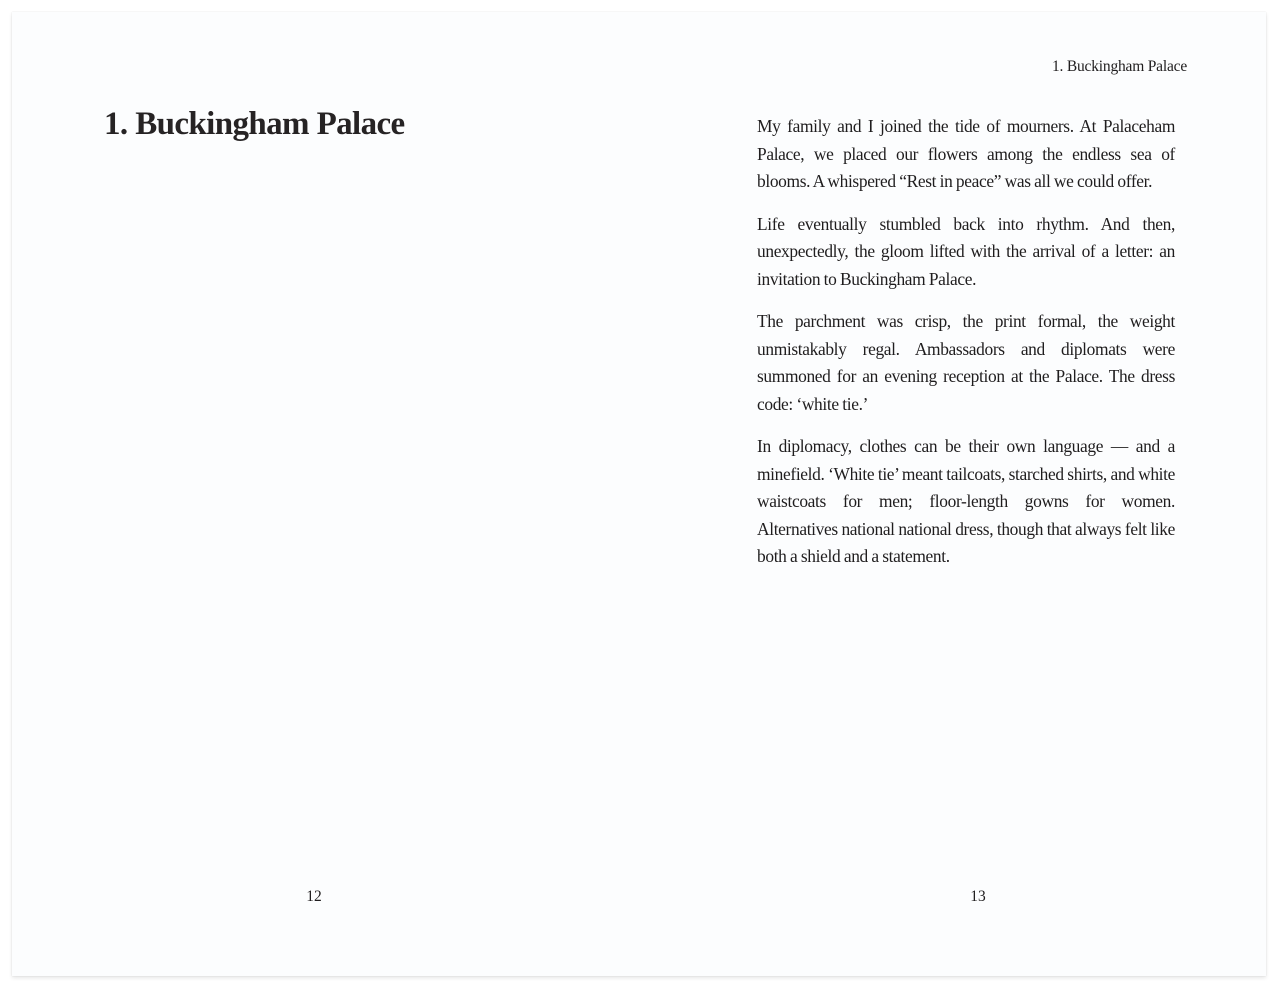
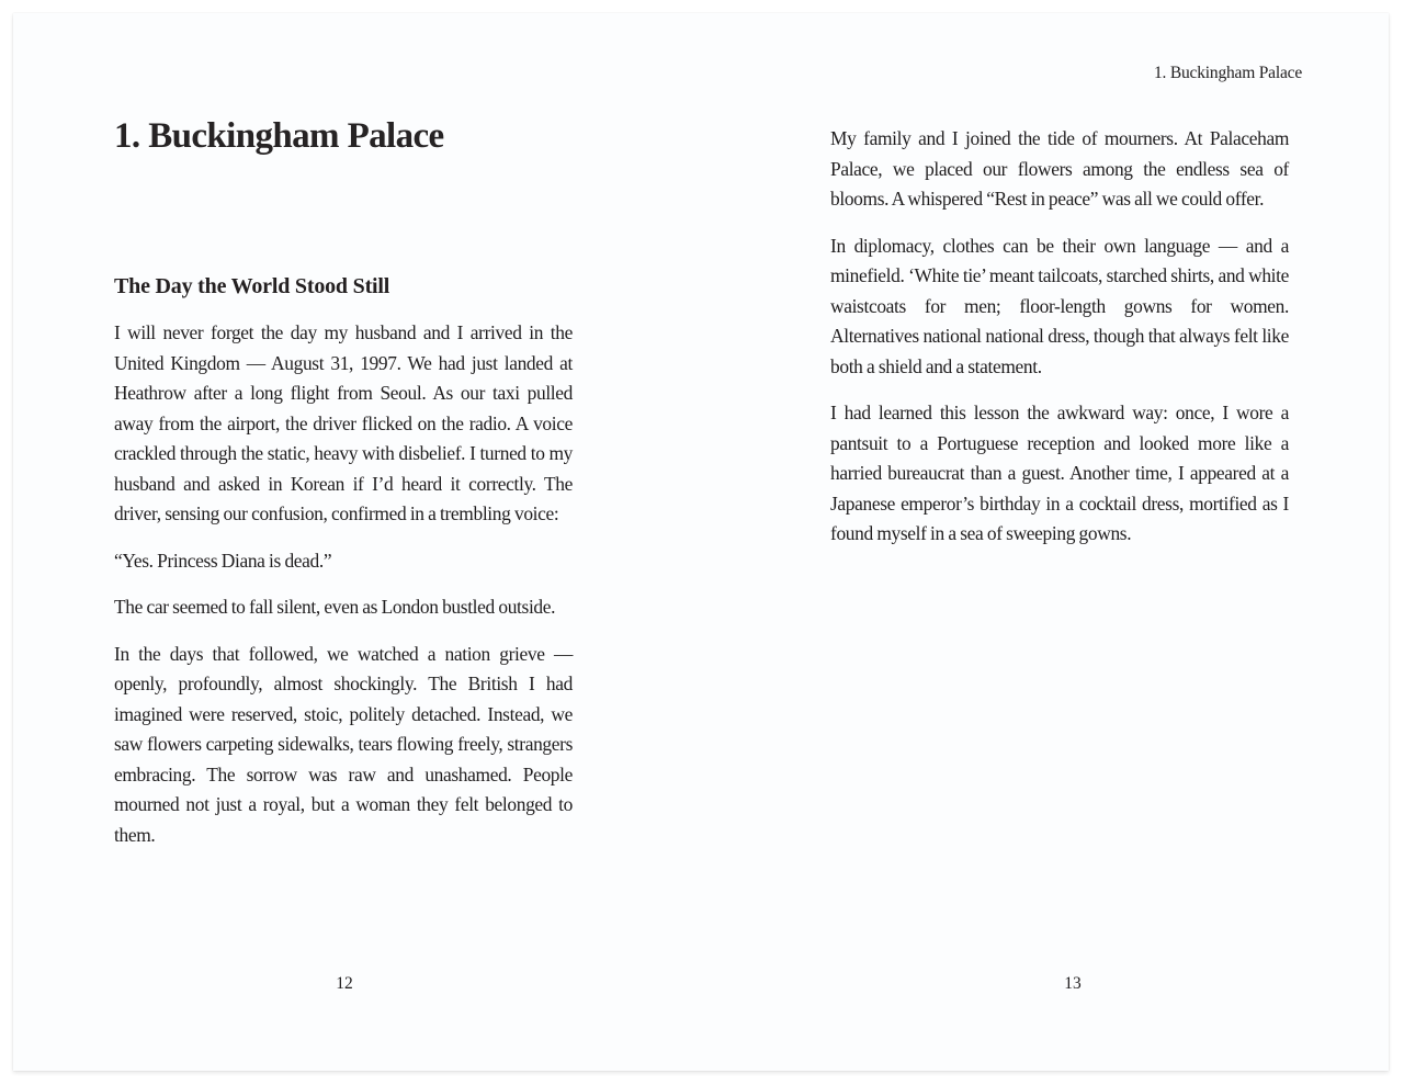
  1. Buckingham Palace
+ The Day the World Stood Still
+ I will never forget the day my husband and I arrived in the United Kingdom — August 31, 1997. We had just landed at Heathrow after a long flight from Seoul. As our taxi pulled away from the airport, the driver flicked on the ra­dio. A voice crackled through the static, heavy with disbe­lief. I turned to my husband and asked in Korean if I’d heard it correctly. The driver, sensing our confusion, con­firmed in a trembling voice:
+ “Yes. Princess Diana is dead.”
+ The car seemed to fall silent, even as London bustled out­side.
+ In the days that followed, we watched a nation grieve — openly, profoundly, almost shockingly. The British I had imagined were reserved, stoic, politely detached. Instead, we saw flowers carpeting sidewalks, tears flowing freely, strangers embracing. The sorrow was raw and unashamed. People mourned not just a royal, but a woman they felt belonged to them.
  12
  1. Buckingham Palace
  My family and I joined the tide of mourners. At Palace­ham Palace, we placed our flowers among the endless sea of blooms. A whispered “Rest in peace” was all we could offer.
- Life eventually stumbled back into rhythm. And then, unexpectedly, the gloom lifted with the arrival of a letter: an invitation to Buckingham Palace.
- The parchment was crisp, the print formal, the weight unmistakably regal. Ambassadors and diplomats were summoned for an evening reception at the Palace. The dress code: ‘white tie.’
  In diplomacy, clothes can be their own language — and a minefield. ‘White tie’ meant tailcoats, starched shirts, and white waistcoats for men; floor-length gowns for women. Alternatives national national dress, though that always felt like both a shield and a statement.
+ I had learned this lesson the awkward way: once, I wore a pantsuit to a Portuguese reception and looked more like a harried bureaucrat than a guest. Another time, I appeared at a Japanese emperor’s birthday in a cocktail dress, mor­tified as I found myself in a sea of sweeping gowns.
  13
